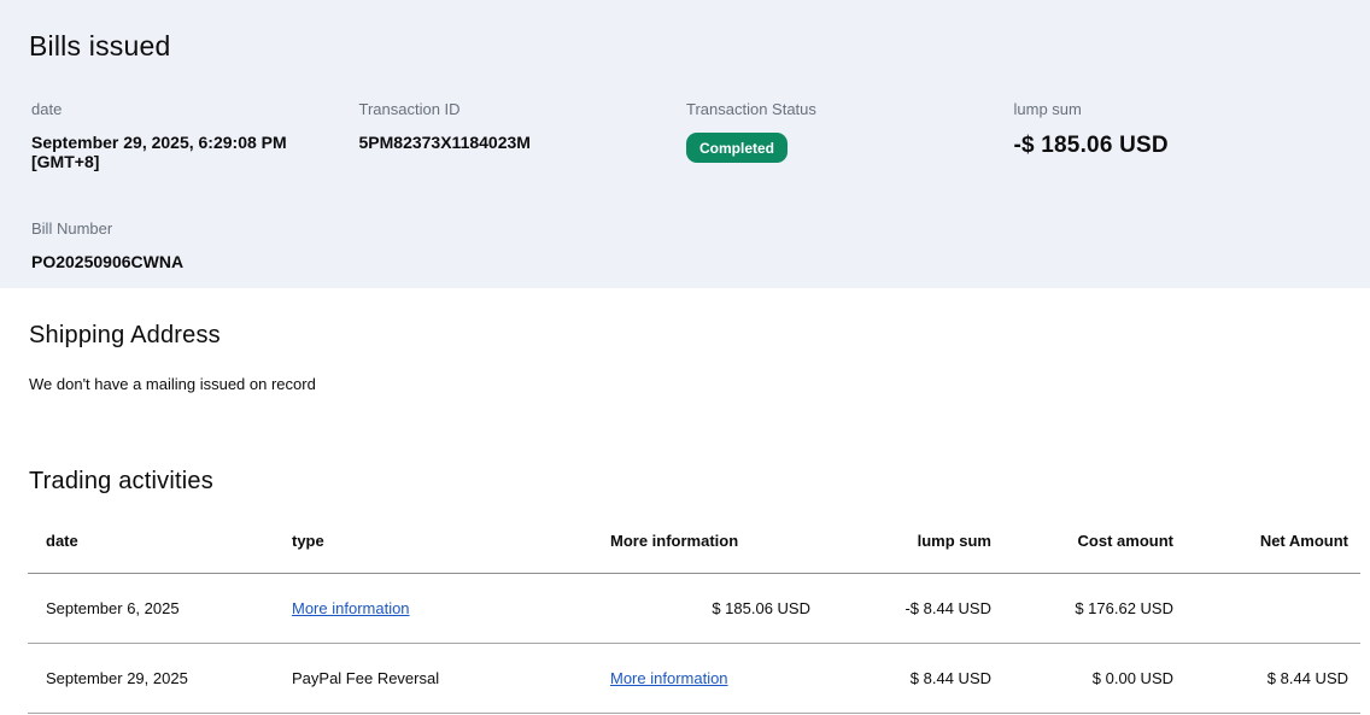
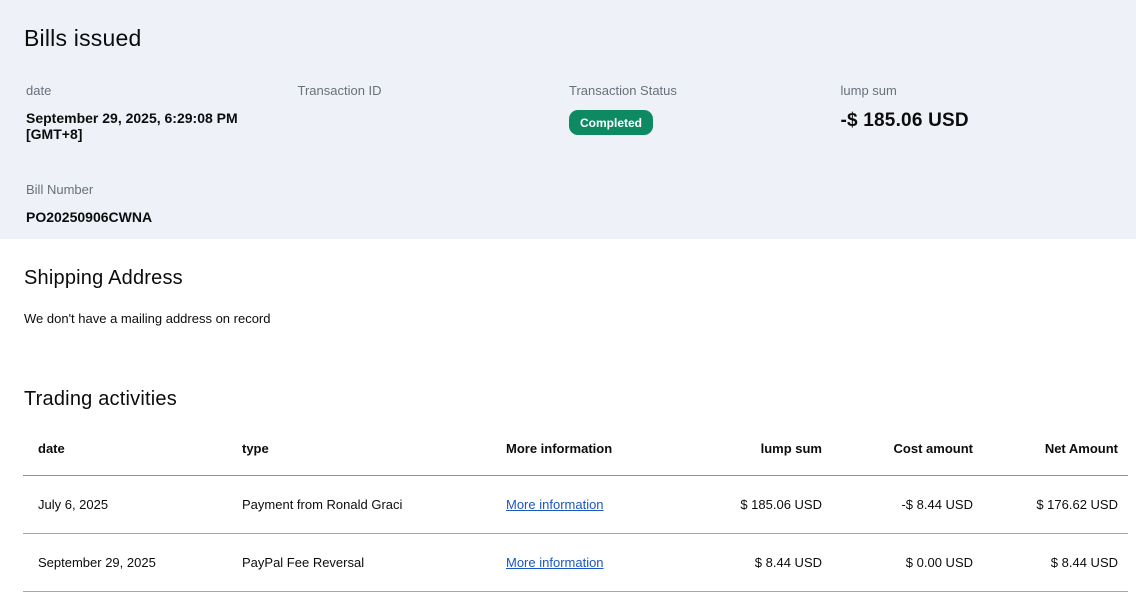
  Bills issued
  date
  September 29, 2025, 6:29:08 PM [GMT+8]
  Transaction ID
- 5PM82373X1184023M
  Transaction Status
  Completed
  lump sum
  -$ 185.06 USD
  Bill Number
  PO20250906CWNA
  Shipping Address
- We don't have a mailing issued on record
+ We don't have a mailing address on record
  Trading activities
  date
  type
  More information
  lump sum
  Cost amount
  Net Amount
- September 6, 2025
+ July 6, 2025
+ Payment from Ronald Graci
  More information
  $ 185.06 USD
  -$ 8.44 USD
  $ 176.62 USD
  September 29, 2025
  PayPal Fee Reversal
  More information
  $ 8.44 USD
  $ 0.00 USD
  $ 8.44 USD
